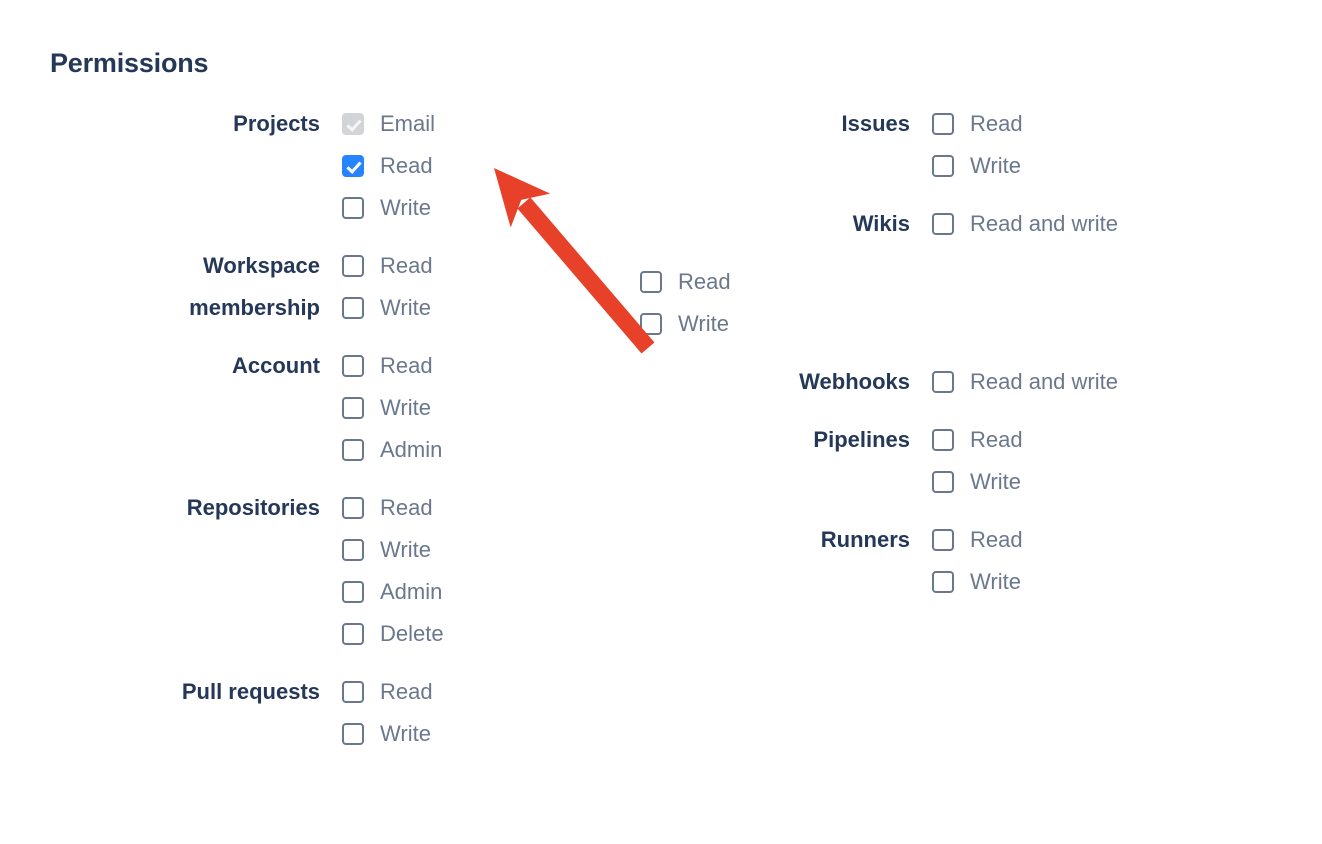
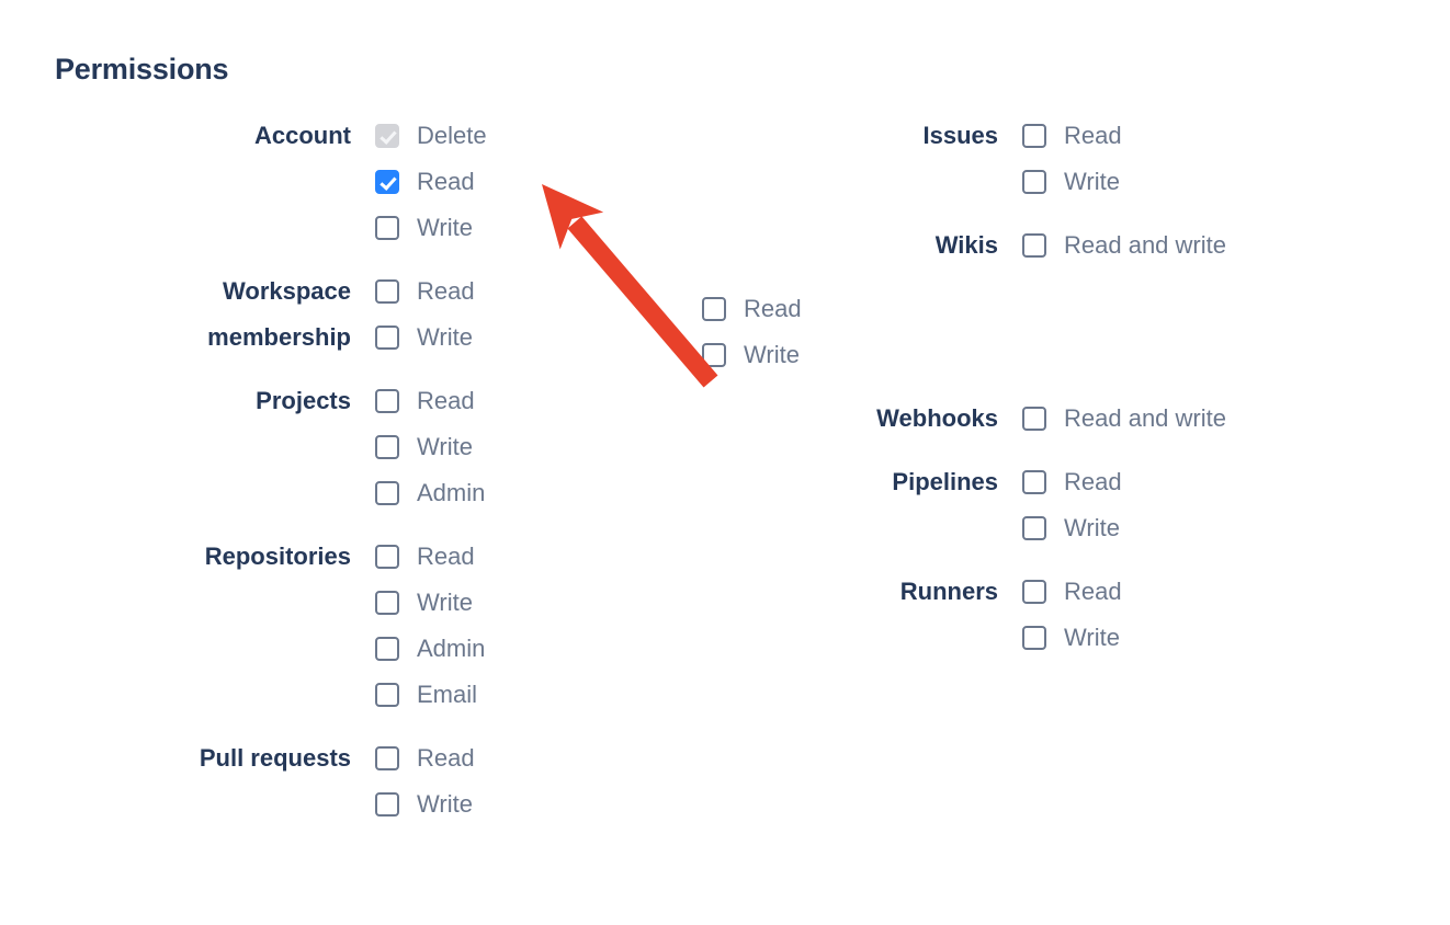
  Permissions
- Projects
+ Account
- Email
+ Delete
  Read
  Write
  Workspace
  membership
  Read
  Write
- Account
+ Projects
  Read
  Write
  Admin
  Repositories
  Read
  Write
  Admin
- Delete
+ Email
  Pull requests
  Read
  Write
  Issues
  Read
  Write
  Wikis
  Read and write
  Read
  Write
  Webhooks
  Read and write
  Pipelines
  Read
  Write
  Runners
  Read
  Write
